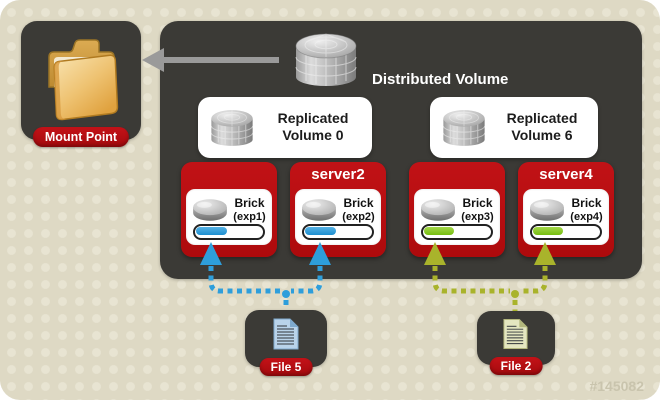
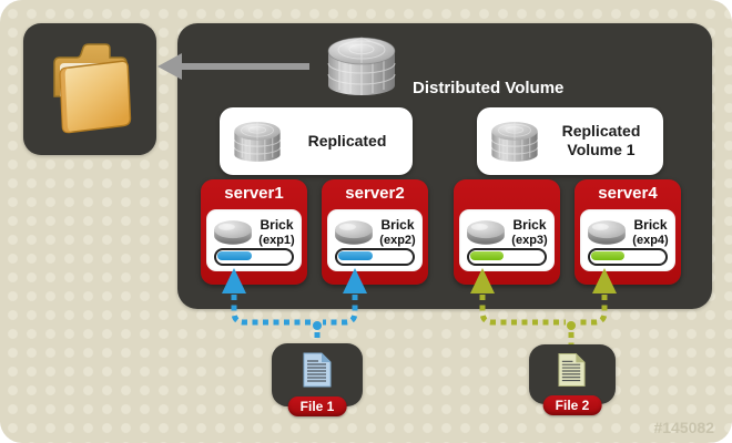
- Mount Point
  Distributed Volume
  Replicated
- Volume 0
  Replicated
- Volume 6
+ Volume 1
+ server1
  Brick
  (exp1)
  server2
  Brick
  (exp2)
  Brick
  (exp3)
  server4
  Brick
  (exp4)
- File 5
+ File 1
  File 2
  #145082
